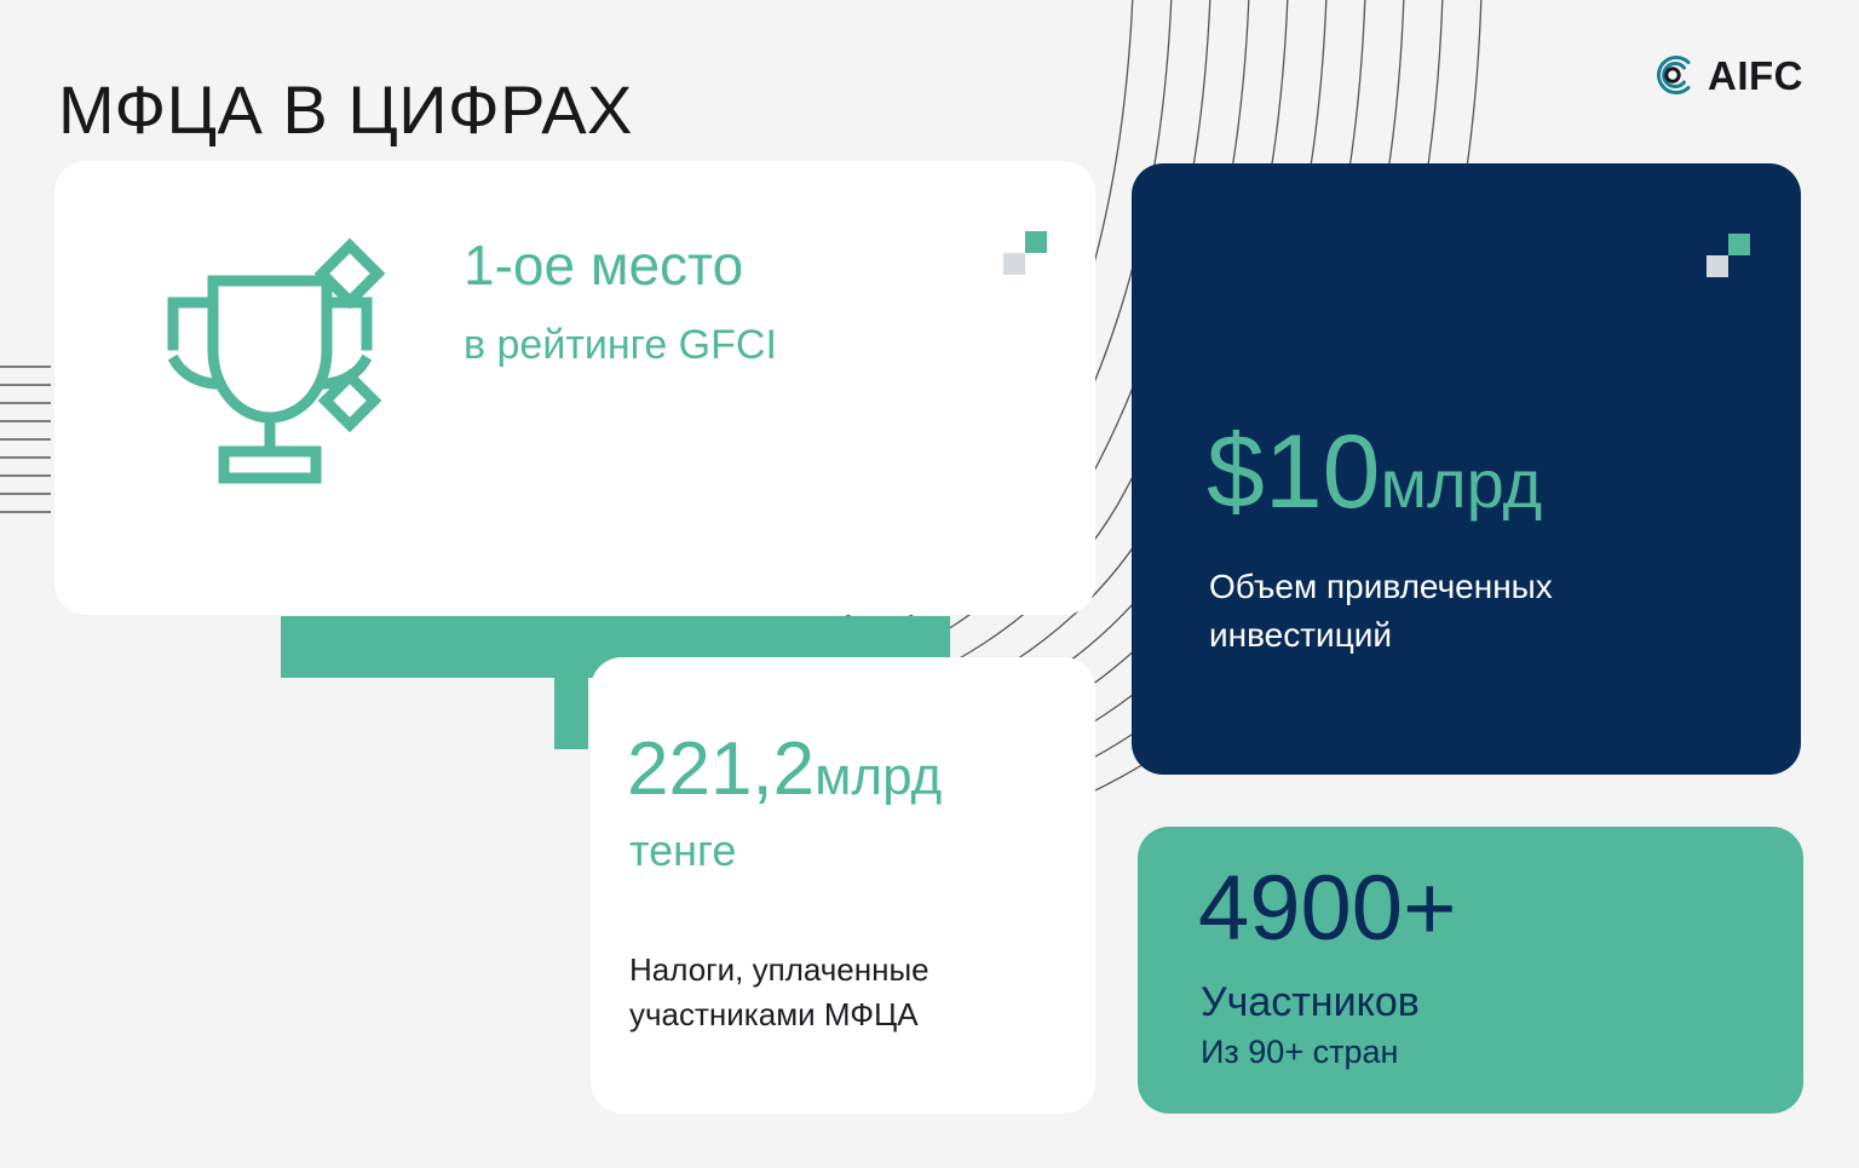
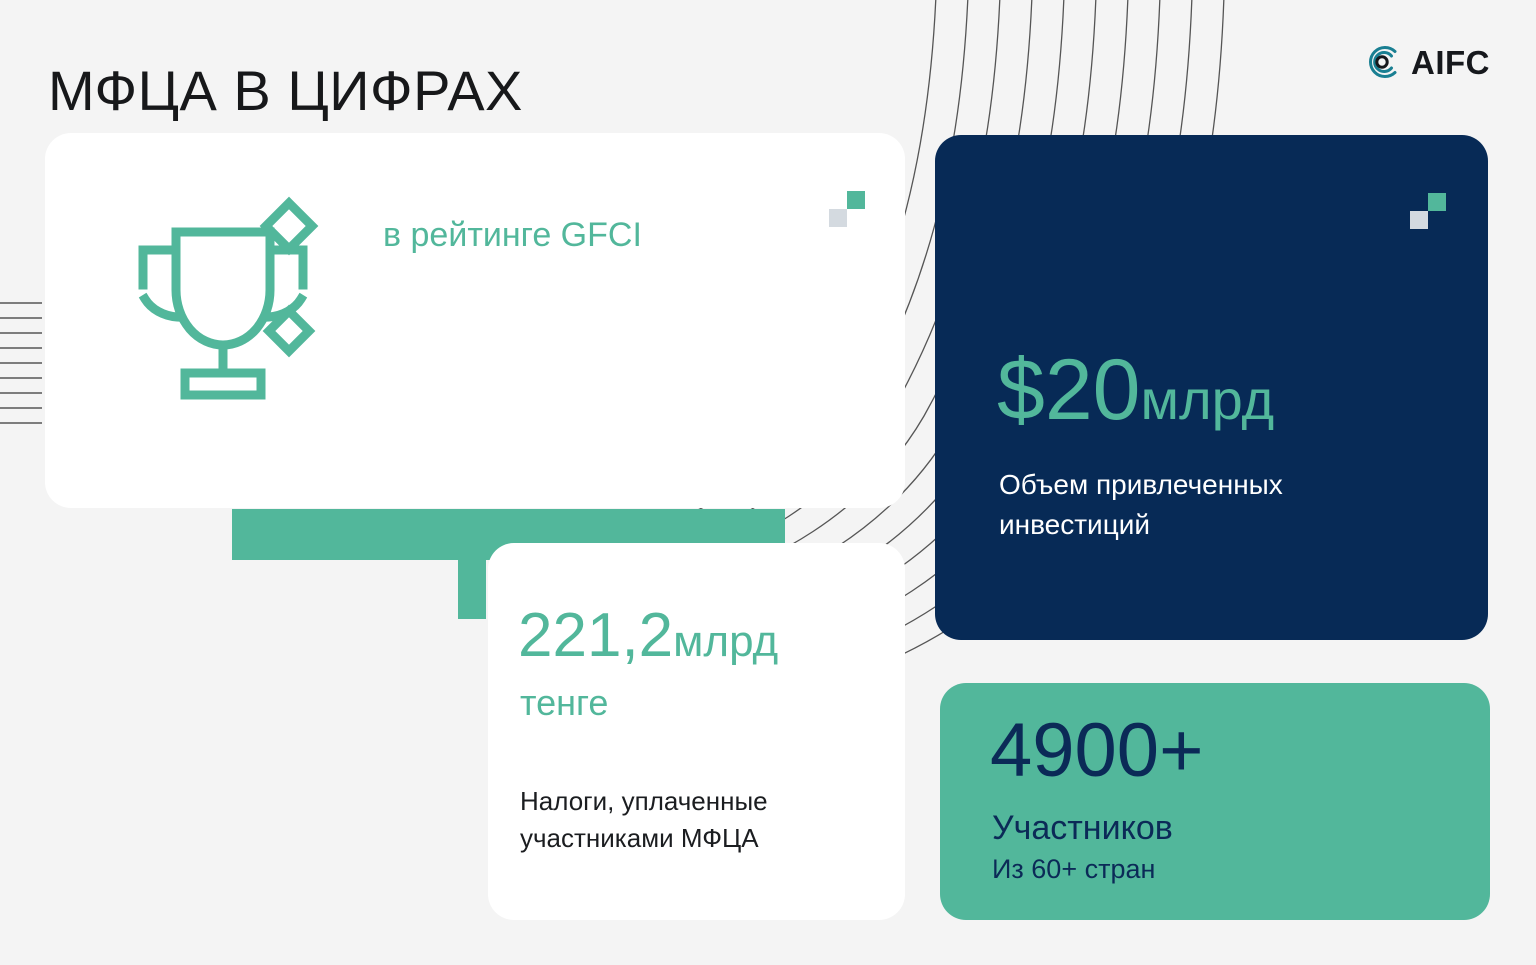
  МФЦА В ЦИФРАХ
  AIFC
- 1-ое место
  в рейтинге GFCI
  221,2млрд
  тенге
  Налоги, уплаченные участниками МФЦА
- $10млрд
+ $20млрд
  Объем привлеченных инвестиций
  4900+
  Участников
- Из 90+ стран
+ Из 60+ стран
